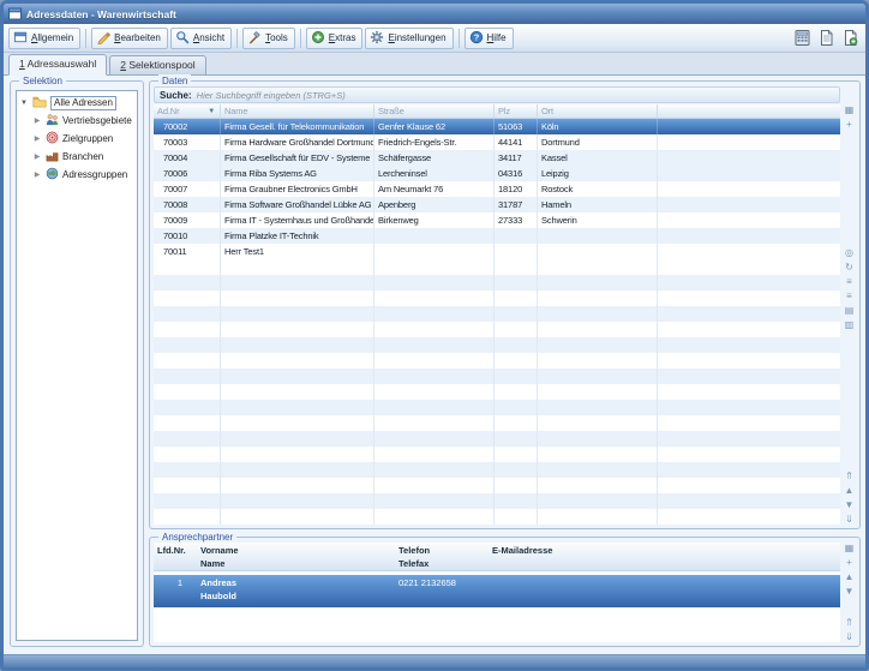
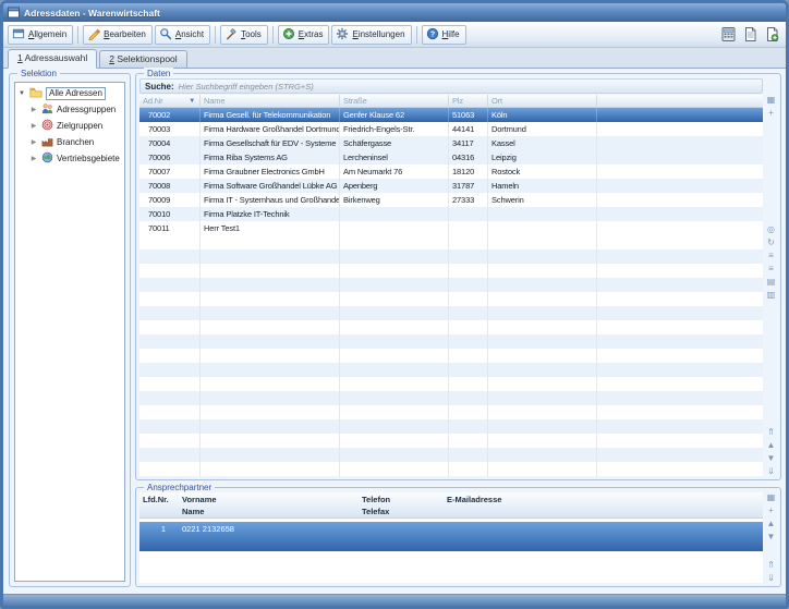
  Adressdaten - Warenwirtschaft
  Allgemein
  Bearbeiten
  Ansicht
  Tools
  Extras
  Einstellungen
  ?
  Hilfe
  1 Adressauswahl
  2 Selektionspool
  Selektion
  Alle Adressen
- Vertriebsgebiete
+ Adressgruppen
  Zielgruppen
  Branchen
- Adressgruppen
+ Vertriebsgebiete
  Daten
  Suche:
  Hier Suchbegriff eingeben (STRG+S)
  Ad.Nr
  Name
  Straße
  Plz
  Ort
  70002
  Firma Gesell. für Telekommunikation
  Genfer Klause 62
  51063
  Köln
  70003
  Firma Hardware Großhandel Dortmund
  Friedrich-Engels-Str.
  44141
  Dortmund
  70004
  Firma Gesellschaft für EDV - Systeme
  Schäfergasse
  34117
  Kassel
  70006
  Firma Riba Systems AG
  Lercheninsel
  04316
  Leipzig
  70007
  Firma Graubner Electronics GmbH
  Am Neumarkt 76
  18120
  Rostock
  70008
  Firma Software Großhandel Lübke AG
  Apenberg
  31787
  Hameln
  70009
  Firma IT - Systemhaus und Großhande
  Birkenweg
  27333
  Schwerin
  70010
  Firma Platzke IT-Technik
  70011
  Herr Test1
  ▦
  +
  ◎
  ↻
  ≡
  ≡
  ▤
  ▥
  ⇑
  ▲
  ▼
  ⇓
  Ansprechpartner
  Lfd.Nr.
  Vorname
  Name
  Telefon
  Telefax
  E-Mailadresse
  1
- Andreas
- Haubold
  0221 2132658
  ▦
  +
  ▲
  ▼
  ⇑
  ⇓
